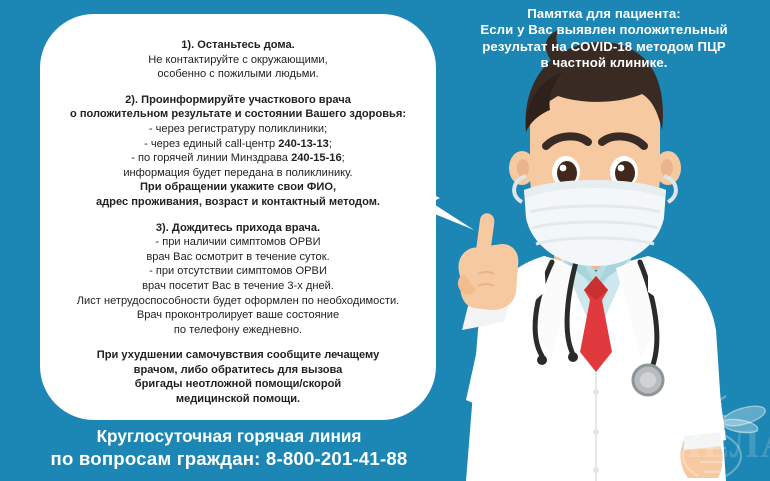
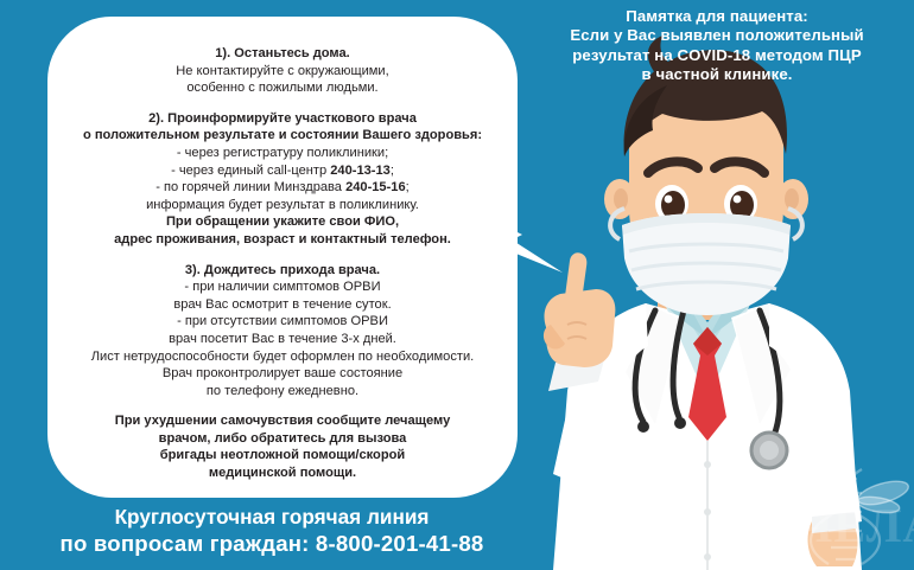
  1). Останьтесь дома.
  Не контактируйте с окружающими,
  особенно с пожилыми людьми.
  2). Проинформируйте участкового врача
  о положительном результате и состоянии Вашего здоровья:
  - через регистратуру поликлиники;
  - через единый call-центр 240-13-13;
  - по горячей линии Минздрава 240-15-16;
- информация будет передана в поликлинику.
+ информация будет результат в поликлинику.
  При обращении укажите свои ФИО,
- адрес проживания, возраст и контактный методом.
+ адрес проживания, возраст и контактный телефон.
  3). Дождитесь прихода врача.
  - при наличии симптомов ОРВИ
  врач Вас осмотрит в течение суток.
  - при отсутствии симптомов ОРВИ
  врач посетит Вас в течение 3-х дней.
  Лист нетрудоспособности будет оформлен по необходимости.
  Врач проконтролирует ваше состояние
  по телефону ежедневно.
  При ухудшении самочувствия сообщите лечащему
  врачом, либо обратитесь для вызова
  бригады неотложной помощи/скорой
  медицинской помощи.
  Памятка для пациента:
  Если у Вас выявлен положительный
  результат на COVID-18 методом ПЦР
  в частной клинике.
  Круглосуточная горячая линия
  по вопросам граждан: 8-800-201-41-88
  ПЧЕЛ
